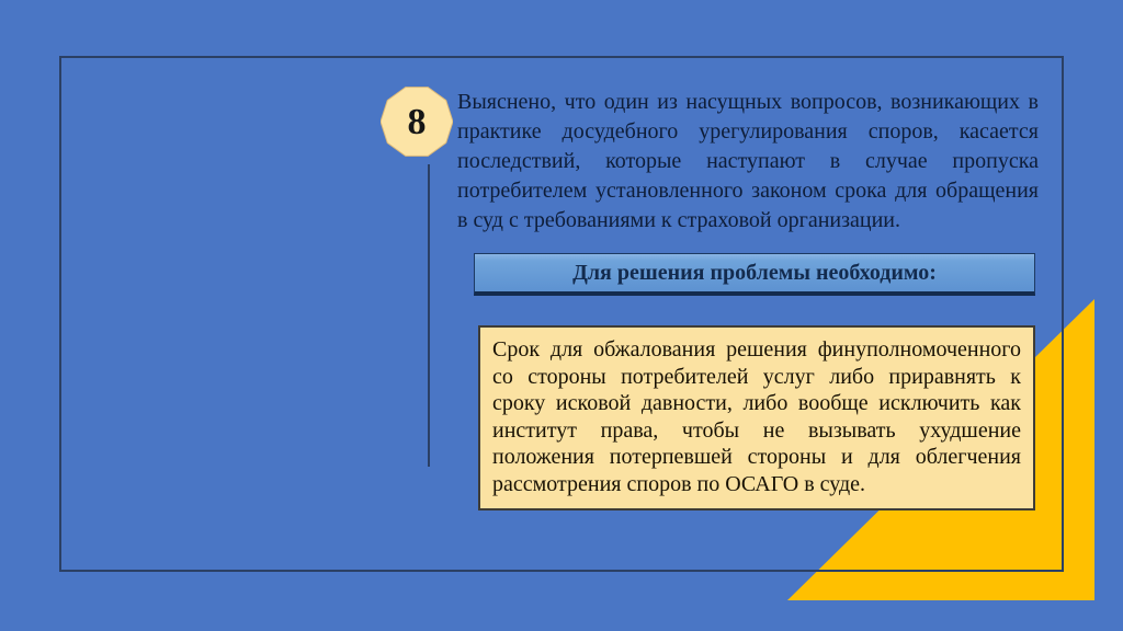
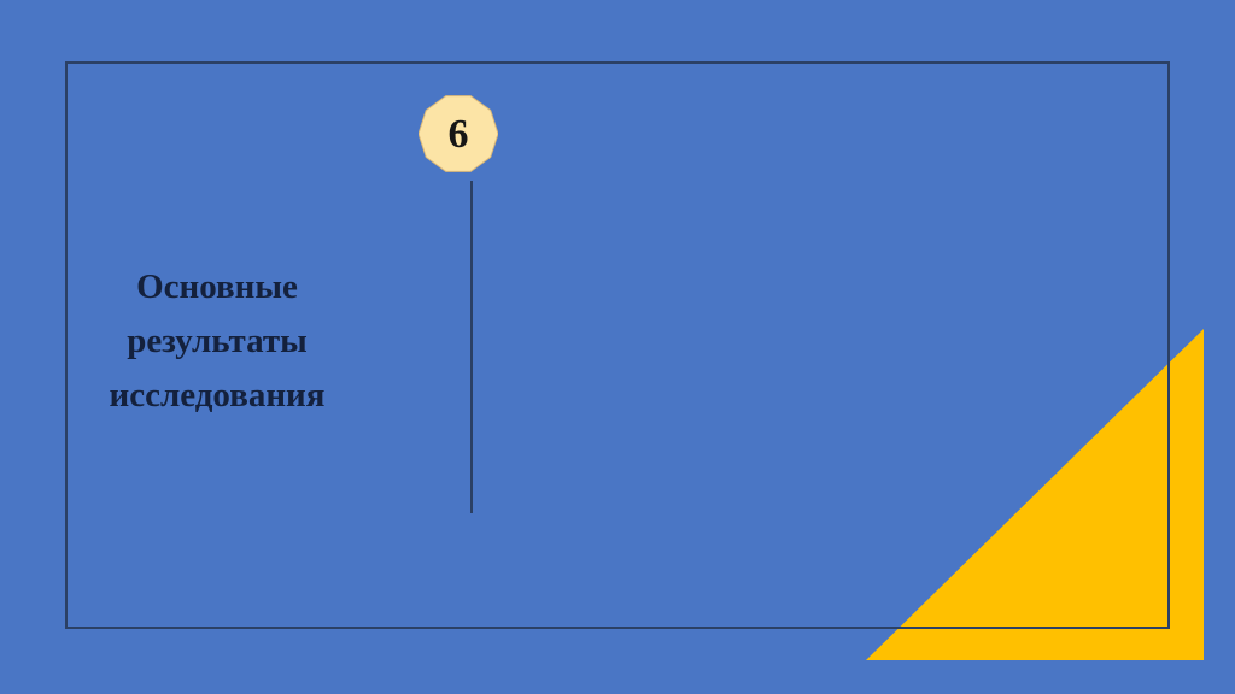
+ Основные результаты исследования
- 8
+ 6
- Выяснено, что один из насущных вопросов, возникающих в практике досудебного урегулирования споров, касается последствий, которые наступают в случае пропуска потребителем установленного законом срока для обращения в суд с требованиями к страховой организации.
- Для решения проблемы необходимо:
- Срок для обжалования решения финуполномоченного со стороны потребителей услуг либо приравнять к сроку исковой давности, либо вообще исключить как институт права, чтобы не вызывать ухудшение положения потерпевшей стороны и для облегчения рассмотрения споров по ОСАГО в суде.
